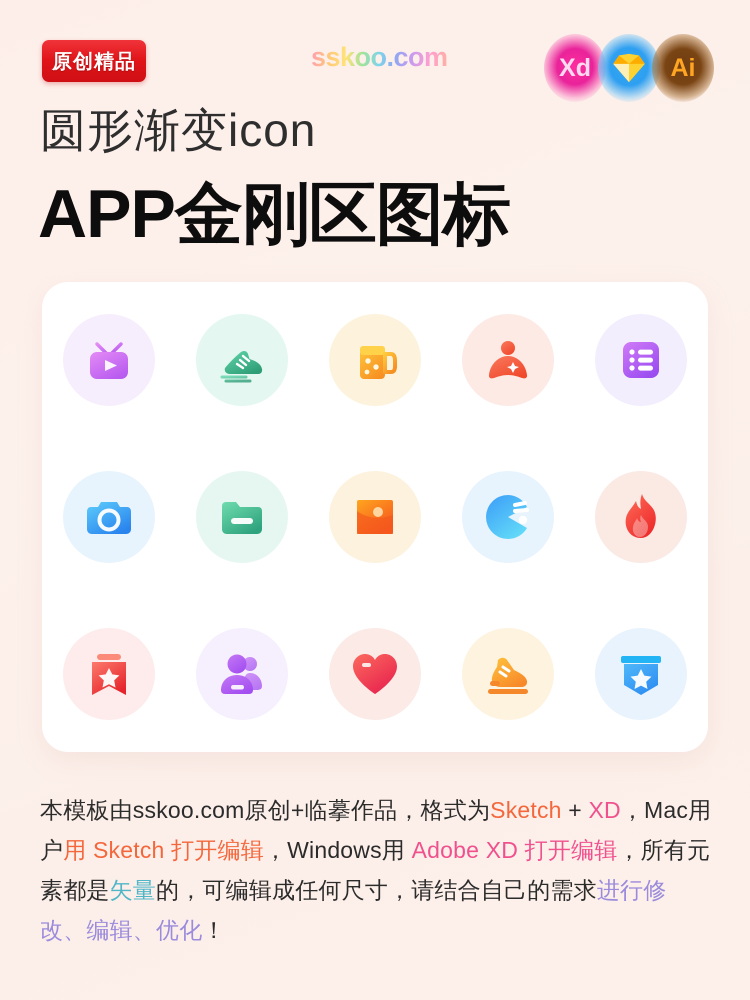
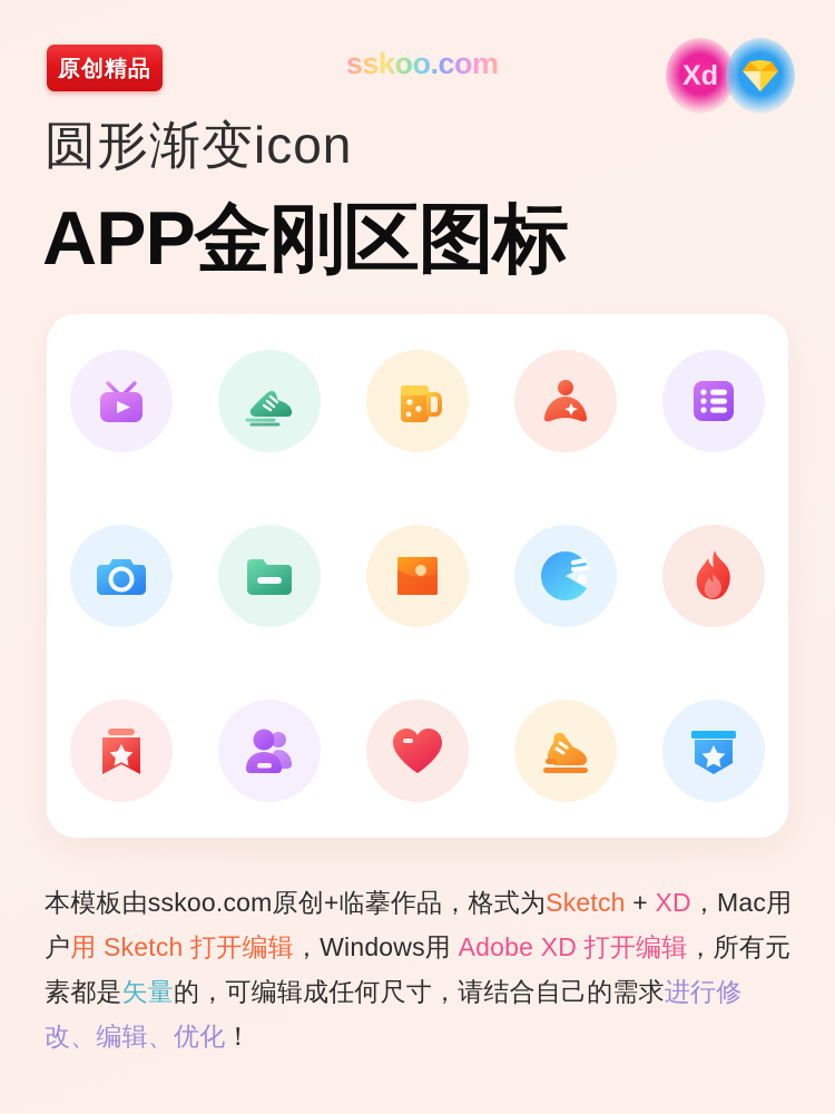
  原创精品
  sskoo.com
  Xd
- Ai
  圆形渐变icon
  APP金刚区图标
  本模板由sskoo.com原创+临摹作品，格式为Sketch + XD，Mac用户用 Sketch 打开编辑，Windows用 Adobe XD 打开编辑，所有元素都是矢量的，可编辑成任何尺寸，请结合自己的需求进行修改、编辑、优化！
